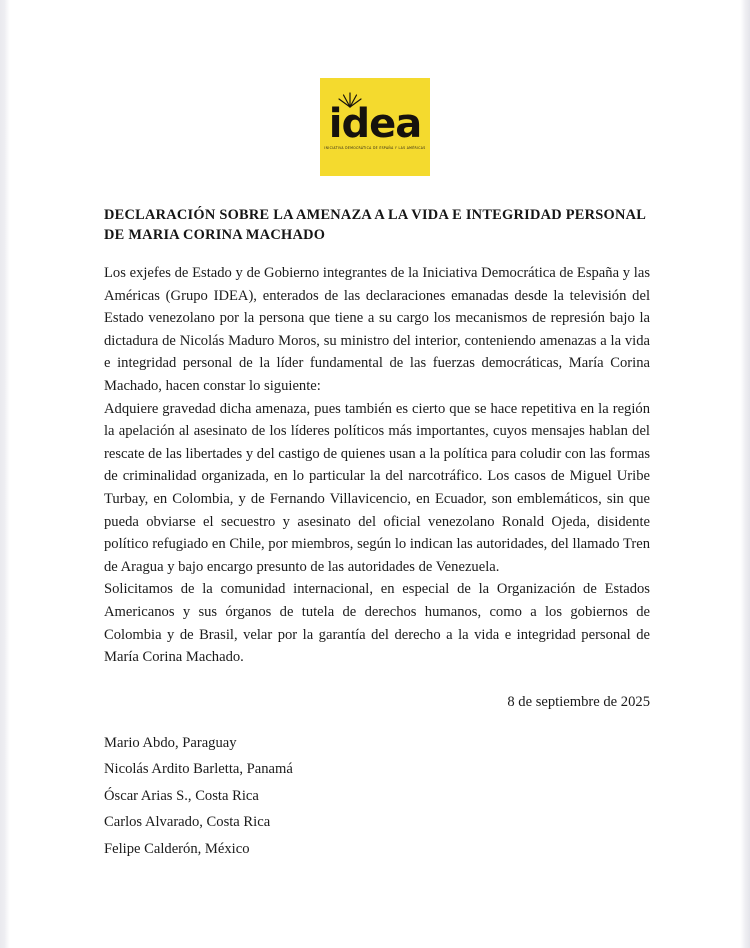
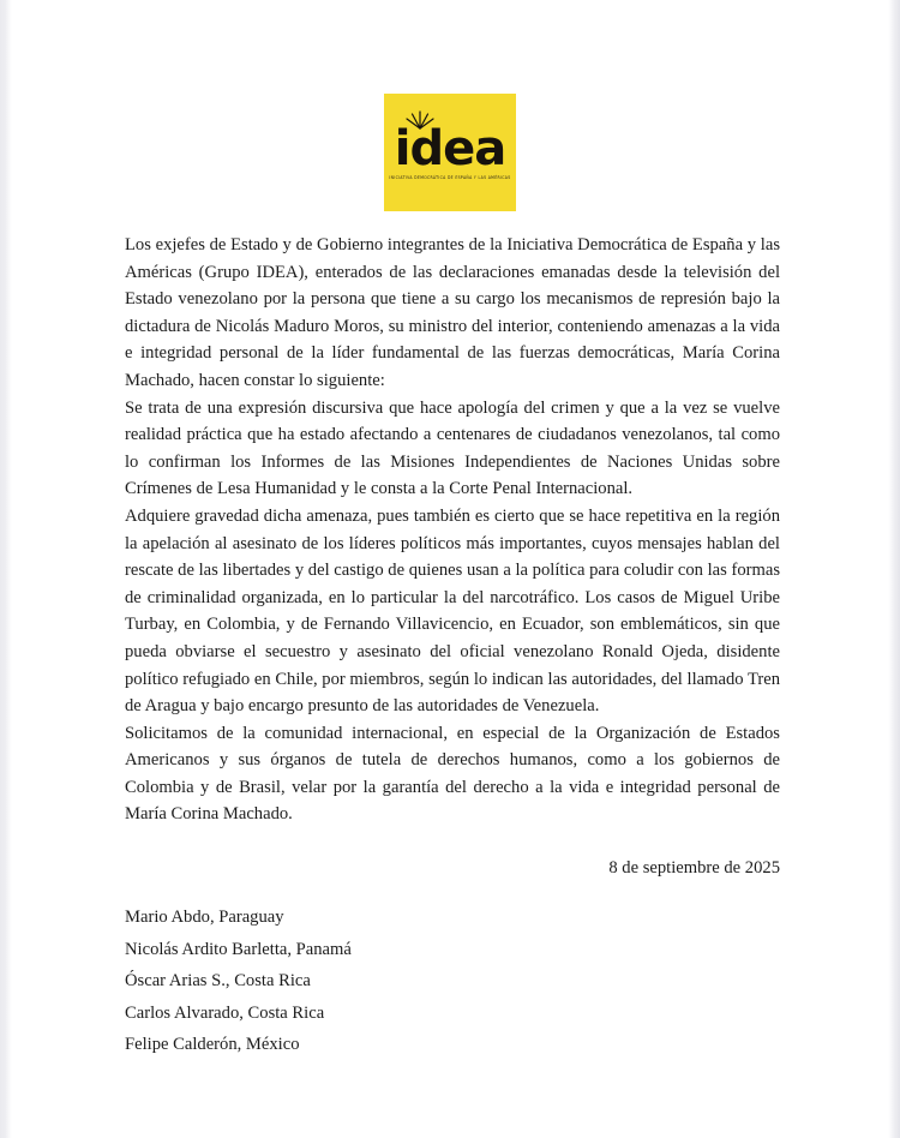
  idea
- DECLARACIÓN SOBRE LA AMENAZA A LA VIDA E INTEGRIDAD PERSONAL DE MARIA CORINA MACHADO
  Los exjefes de Estado y de Gobierno integrantes de la Iniciativa Democrática de España y las Américas (Grupo IDEA), enterados de las declaraciones emanadas desde la televisión del Estado venezolano por la persona que tiene a su cargo los mecanismos de represión bajo la dictadura de Nicolás Maduro Moros, su ministro del interior, conteniendo amenazas a la vida e integridad personal de la líder fundamental de las fuerzas democráticas, María Corina Machado, hacen constar lo siguiente:
+ Se trata de una expresión discursiva que hace apología del crimen y que a la vez se vuelve realidad práctica que ha estado afectando a centenares de ciudadanos venezolanos, tal como lo confirman los Informes de las Misiones Independientes de Naciones Unidas sobre Crímenes de Lesa Humanidad y le consta a la Corte Penal Internacional.
  Adquiere gravedad dicha amenaza, pues también es cierto que se hace repetitiva en la región la apelación al asesinato de los líderes políticos más importantes, cuyos mensajes hablan del rescate de las libertades y del castigo de quienes usan a la política para coludir con las formas de criminalidad organizada, en lo particular la del narcotráfico. Los casos de Miguel Uribe Turbay, en Colombia, y de Fernando Villavicencio, en Ecuador, son emblemáticos, sin que pueda obviarse el secuestro y asesinato del oficial venezolano Ronald Ojeda, disidente político refugiado en Chile, por miembros, según lo indican las autoridades, del llamado Tren de Aragua y bajo encargo presunto de las autoridades de Venezuela.
  Solicitamos de la comunidad internacional, en especial de la Organización de Estados Americanos y sus órganos de tutela de derechos humanos, como a los gobiernos de Colombia y de Brasil, velar por la garantía del derecho a la vida e integridad personal de María Corina Machado.
  8 de septiembre de 2025
  Mario Abdo, Paraguay
  Nicolás Ardito Barletta, Panamá
  Óscar Arias S., Costa Rica
  Carlos Alvarado, Costa Rica
  Felipe Calderón, México
